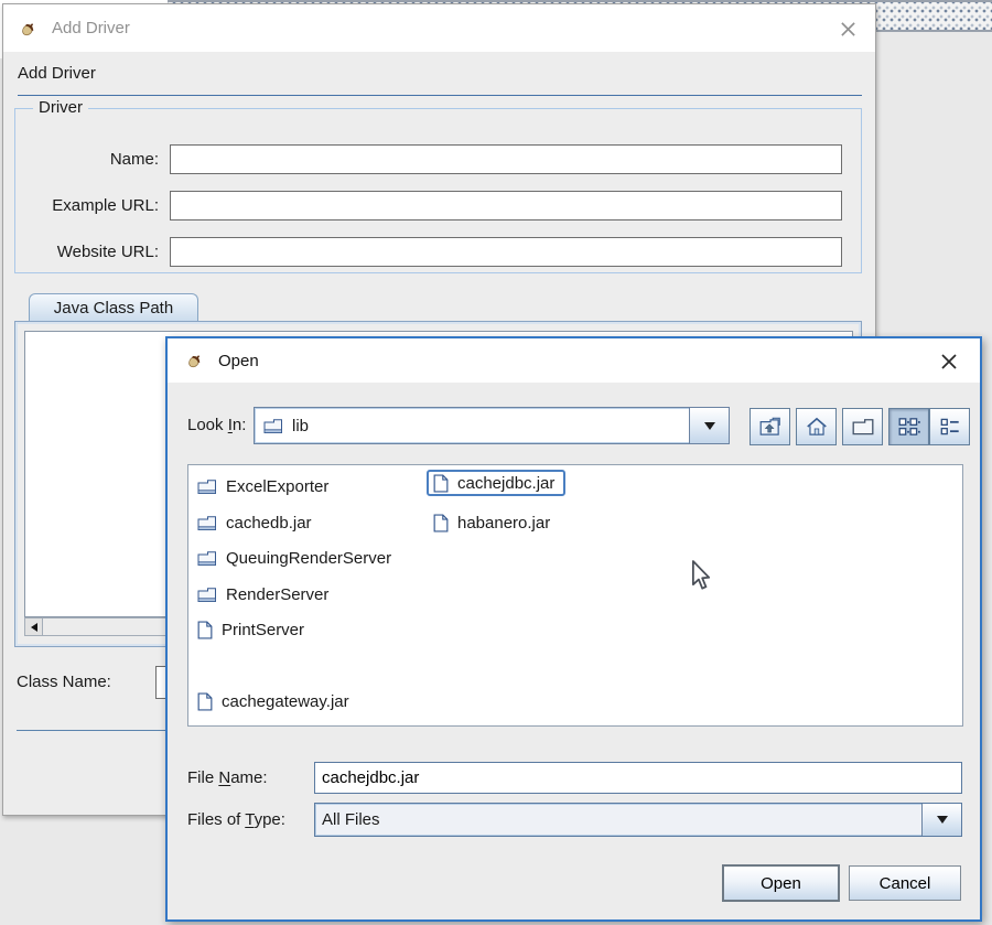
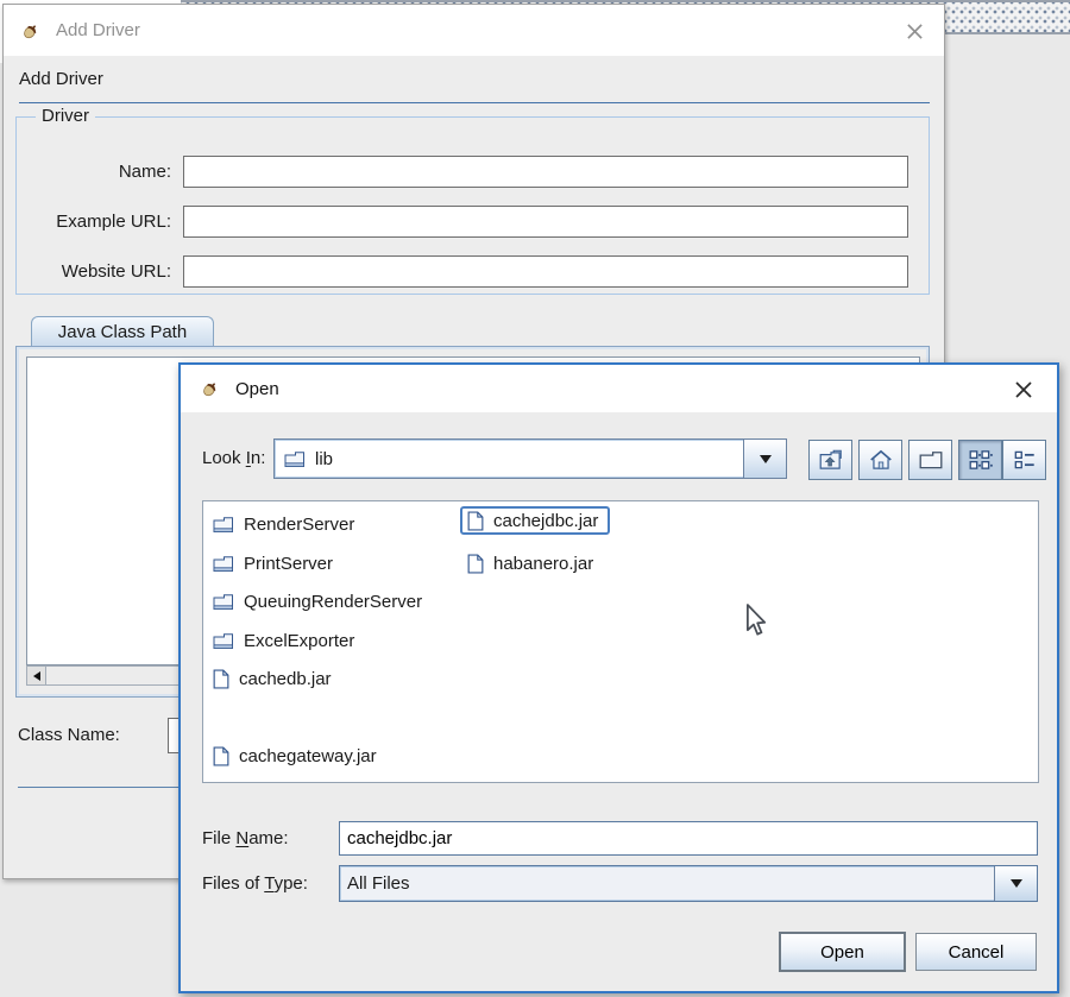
  Add Driver
  Add Driver
  Driver
  Name:
  Example URL:
  Website URL:
  Java Class Path
  Class Name:
  Open
  Look In:
  lib
- ExcelExporter
+ RenderServer
- cachedb.jar
+ PrintServer
  QueuingRenderServer
- RenderServer
+ ExcelExporter
- PrintServer
+ cachedb.jar
  cachegateway.jar
  cachejdbc.jar
  habanero.jar
  File Name:
  cachejdbc.jar
  Files of Type:
  All Files
  Open
  Cancel
